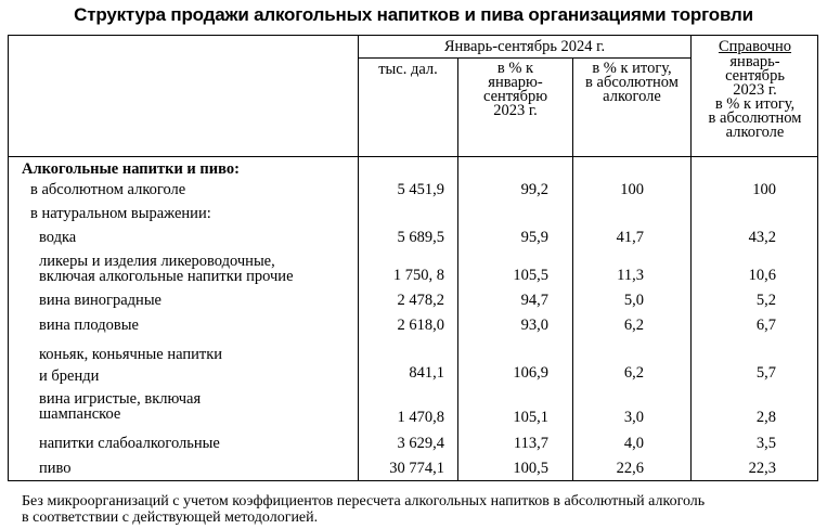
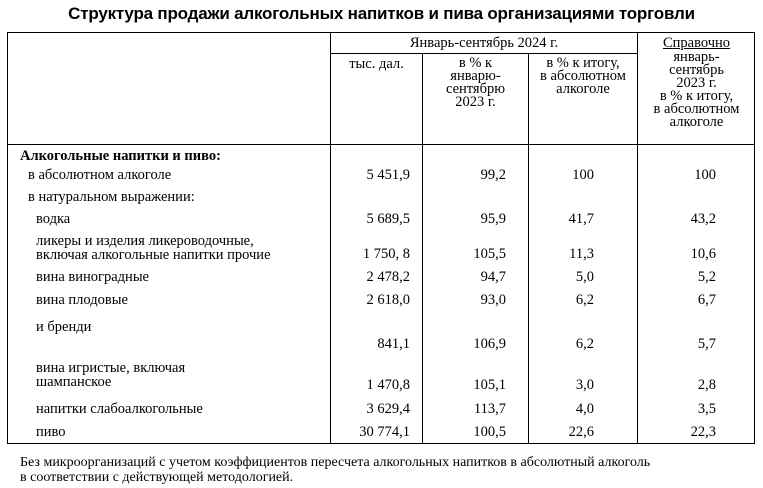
  Структура продажи алкогольных напитков и пива организациями торговли
  Январь-сентябрь 2024 г.
  тыс. дал.
  в % к
  январю-
  сентябрю
  2023 г.
  в % к итогу,
  в абсолютном
  алкоголе
  Справочно
  январь-
  сентябрь
  2023 г.
  в % к итогу,
  в абсолютном
  алкоголе
  Алкогольные напитки и пиво:
  в абсолютном алкоголе
  в натуральном выражении:
  водка
  ликеры и изделия ликероводочные,
  включая алкогольные напитки прочие
  вина виноградные
  вина плодовые
- коньяк, коньячные напитки
  и бренди
  вина игристые, включая
  шампанское
  напитки слабоалкогольные
  пиво
  5 451,9
  99,2
  100
  100
  5 689,5
  95,9
  41,7
  43,2
  1 750, 8
  105,5
  11,3
  10,6
  2 478,2
  94,7
  5,0
  5,2
  2 618,0
  93,0
  6,2
  6,7
  841,1
  106,9
  6,2
  5,7
  1 470,8
  105,1
  3,0
  2,8
  3 629,4
  113,7
  4,0
  3,5
  30 774,1
  100,5
  22,6
  22,3
  Без микроорганизаций с учетом коэффициентов пересчета алкогольных напитков в абсолютный алкоголь
  в соответствии с действующей методологией.
